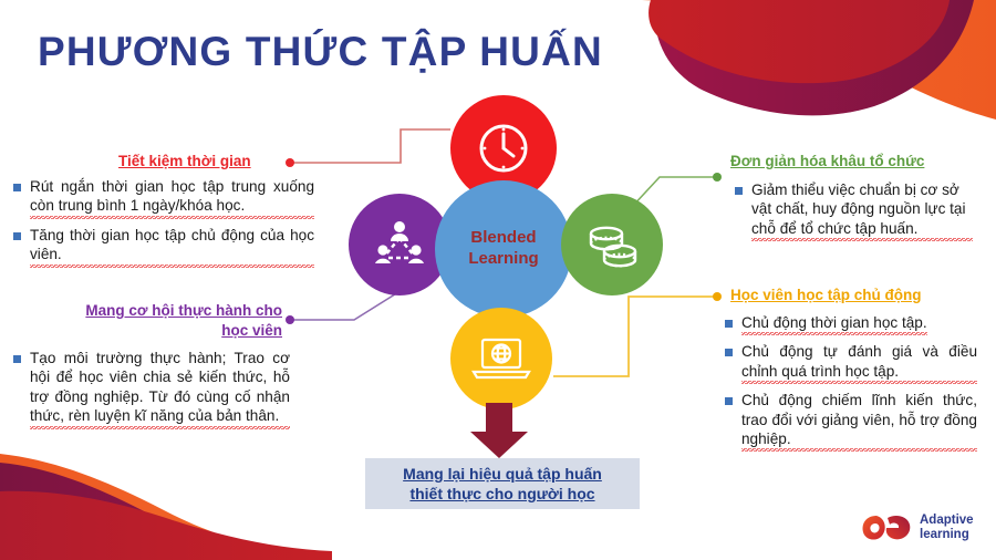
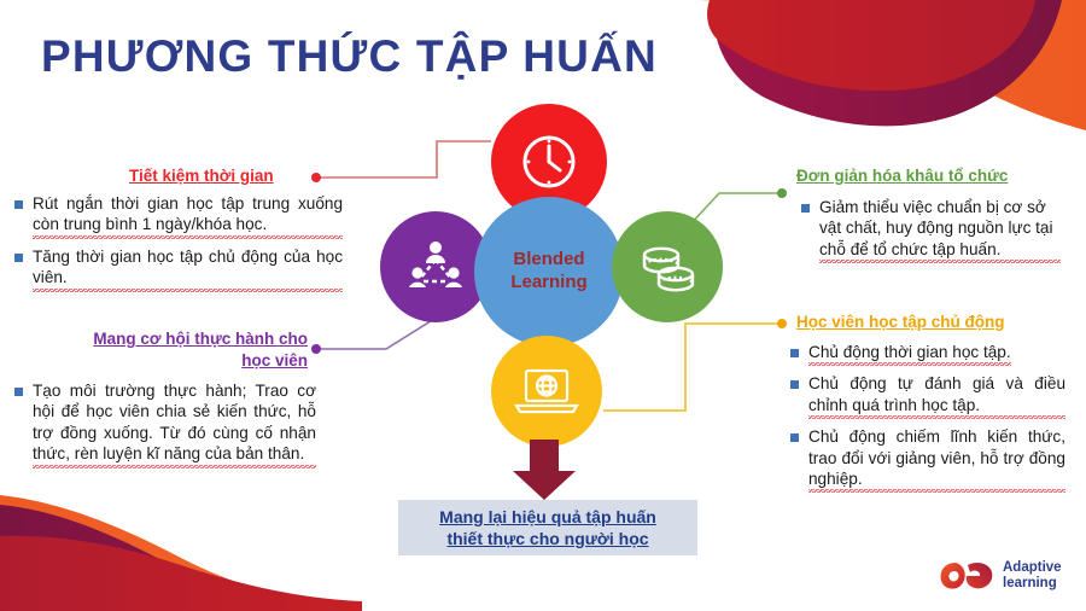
  PHƯƠNG THỨC TẬP HUẤN
  Tiết kiệm thời gian
  Rút ngắn thời gian học tập trung xuống còn trung bình 1 ngày/khóa học.
  Tăng thời gian học tập chủ động của học viên.
  Mang cơ hội thực hành cho
  học viên
- Tạo môi trường thực hành; Trao cơ hội để học viên chia sẻ kiến thức, hỗ trợ đồng nghiệp. Từ đó cùng cố nhận thức, rèn luyện kĩ năng của bản thân.
+ Tạo môi trường thực hành; Trao cơ hội để học viên chia sẻ kiến thức, hỗ trợ đồng xuống. Từ đó cùng cố nhận thức, rèn luyện kĩ năng của bản thân.
  Đơn giản hóa khâu tổ chức
  Giảm thiểu việc chuẩn bị cơ sở vật chất, huy động nguồn lực tại chỗ để tổ chức tập huấn.
  Học viên học tập chủ động
  Chủ động thời gian học tập.
  Chủ động tự đánh giá và điều chỉnh quá trình học tập.
  Chủ động chiếm lĩnh kiến thức, trao đổi với giảng viên, hỗ trợ đồng nghiệp.
  Blended
  Learning
  Mang lại hiệu quả tập huấn
  thiết thực cho người học
  Adaptive
  learning
